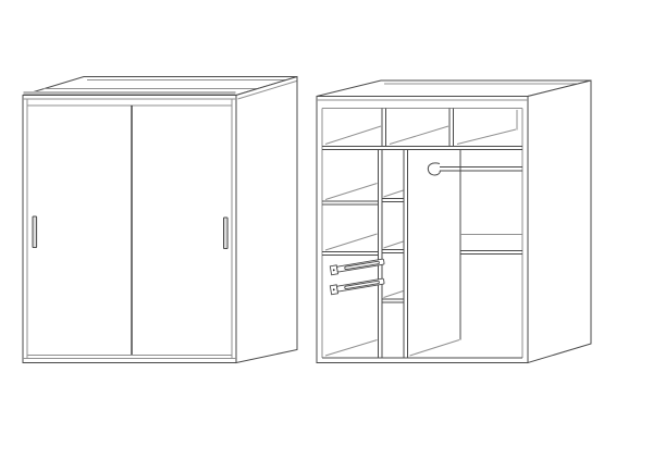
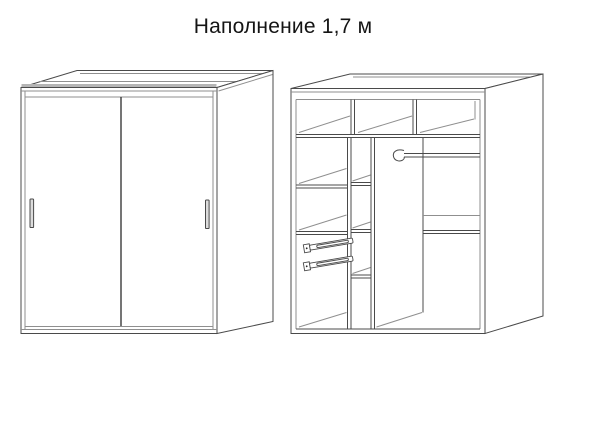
+ Наполнение 1,7 м
